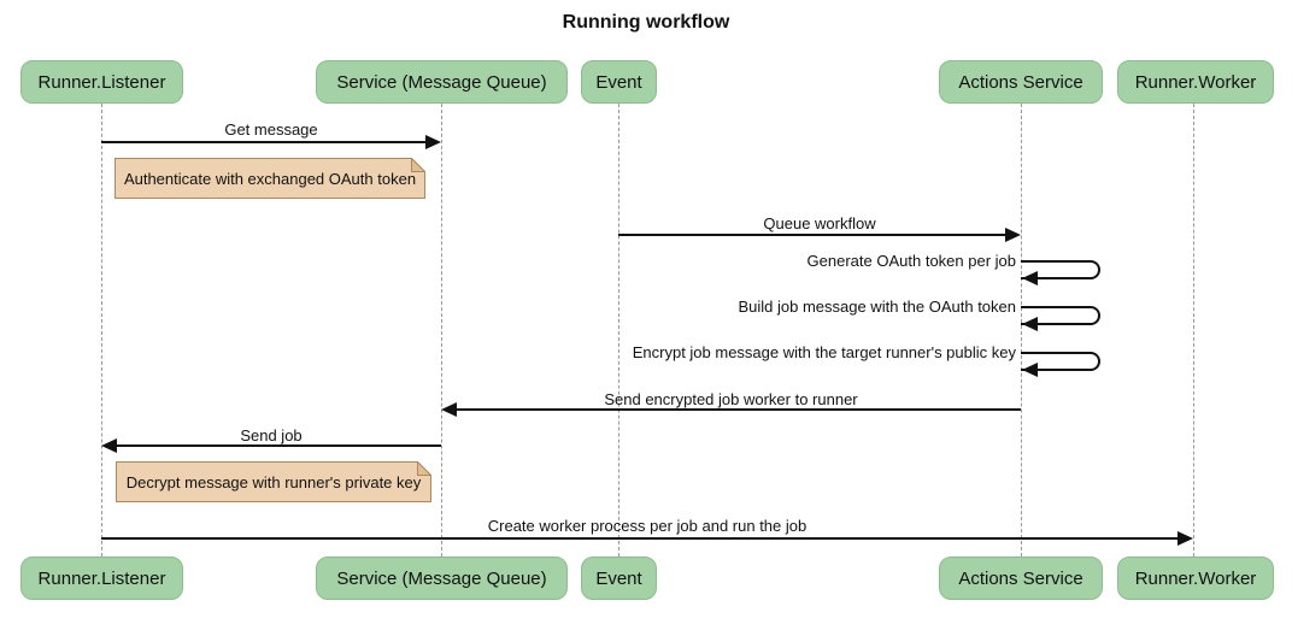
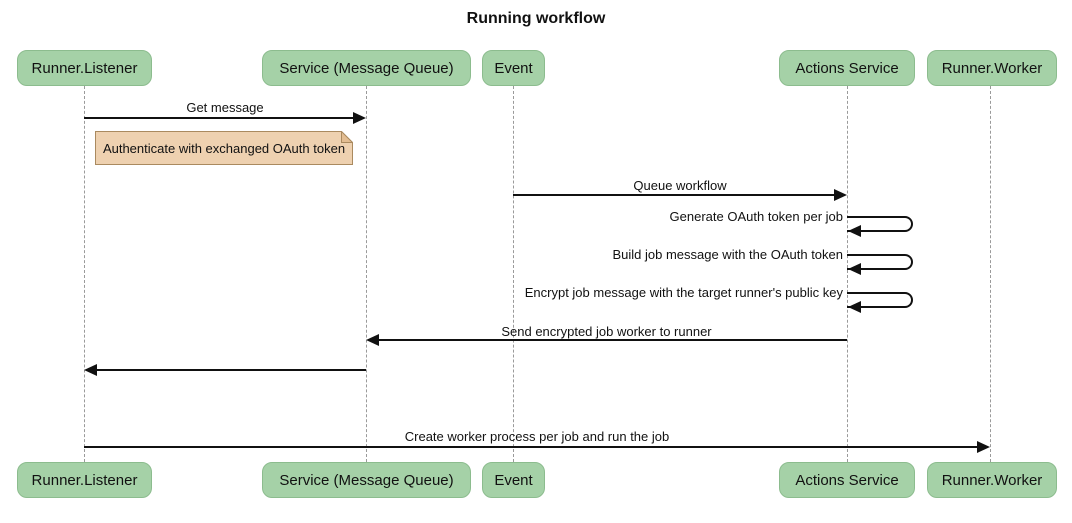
  Running workflow
  Runner.Listener
  Service (Message Queue)
  Event
  Actions Service
  Runner.Worker
  Get message
  Authenticate with exchanged OAuth token
  Queue workflow
  Generate OAuth token per job
  Build job message with the OAuth token
  Encrypt job message with the target runner's public key
  Send encrypted job worker to runner
- Send job
- Decrypt message with runner's private key
  Create worker process per job and run the job
  Runner.Listener
  Service (Message Queue)
  Event
  Actions Service
  Runner.Worker
